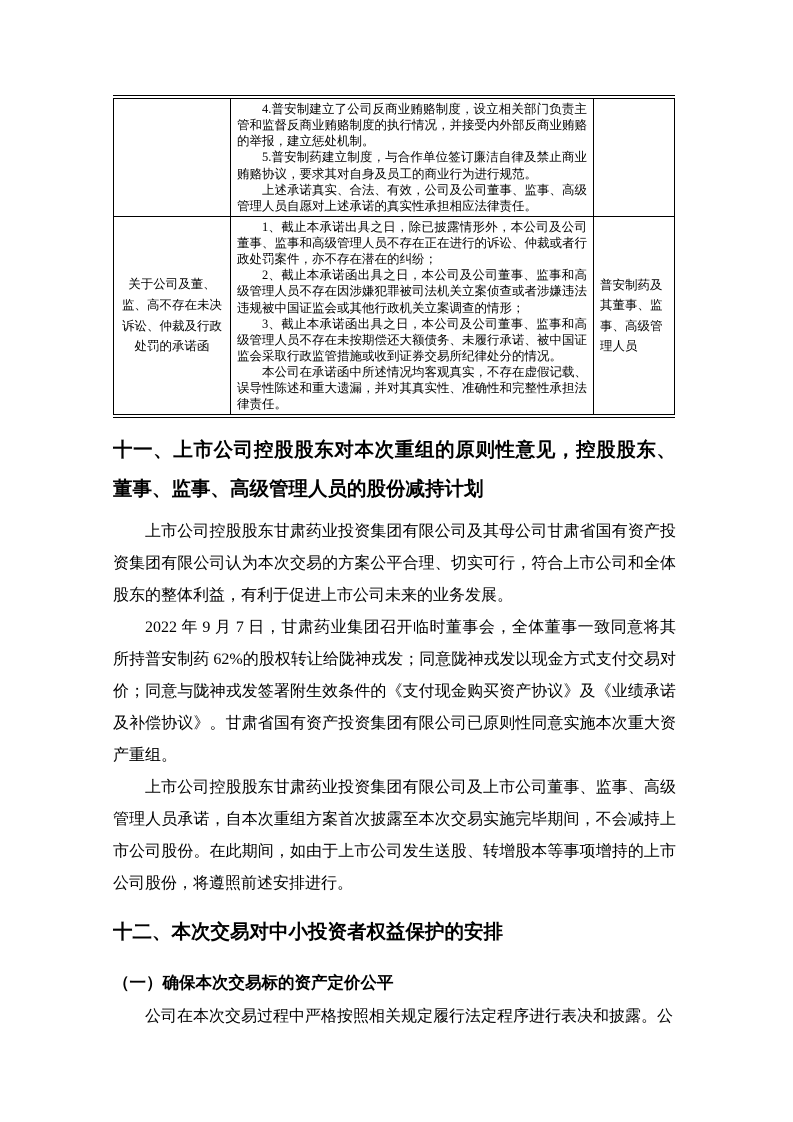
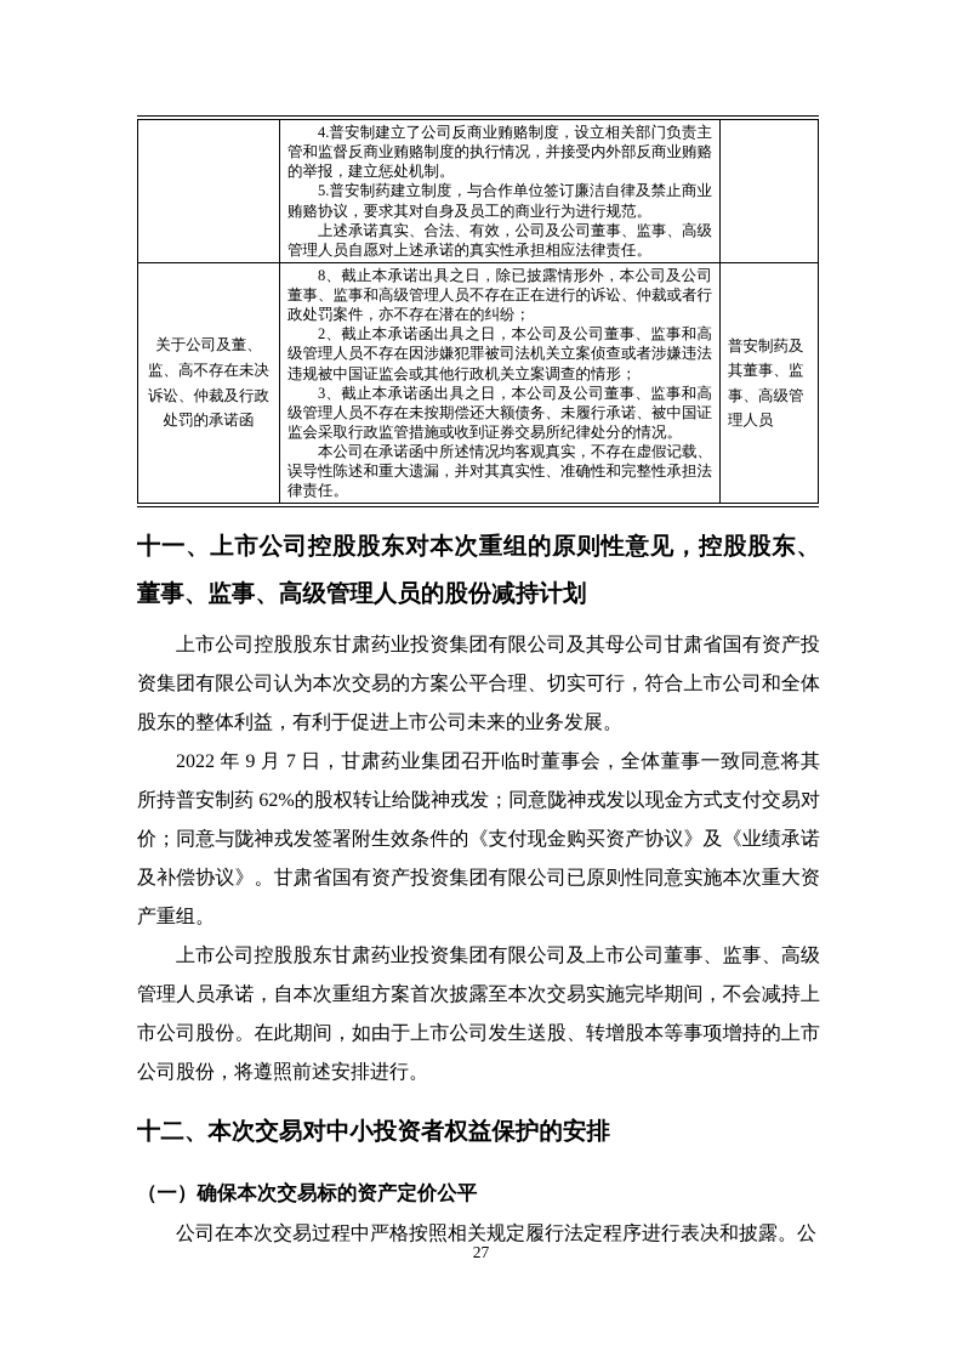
  	4.普安制建立了公司反商业贿赂制度，设立相关部门负责主管和监督反商业贿赂制度的执行情况，并接受内外部反商业贿赂的举报，建立惩处机制。 5.普安制药建立制度，与合作单位签订廉洁自律及禁止商业贿赂协议，要求其对自身及员工的商业行为进行规范。 上述承诺真实、合法、有效，公司及公司董事、监事、高级管理人员自愿对上述承诺的真实性承担相应法律责任。
- 关于公司及董、监、高不存在未决诉讼、仲裁及行政处罚的承诺函	1、截止本承诺出具之日，除已披露情形外，本公司及公司董事、监事和高级管理人员不存在正在进行的诉讼、仲裁或者行政处罚案件，亦不存在潜在的纠纷； 2、截止本承诺函出具之日，本公司及公司董事、监事和高级管理人员不存在因涉嫌犯罪被司法机关立案侦查或者涉嫌违法违规被中国证监会或其他行政机关立案调查的情形； 3、截止本承诺函出具之日，本公司及公司董事、监事和高级管理人员不存在未按期偿还大额债务、未履行承诺、被中国证监会采取行政监管措施或收到证券交易所纪律处分的情况。 本公司在承诺函中所述情况均客观真实，不存在虚假记载、误导性陈述和重大遗漏，并对其真实性、准确性和完整性承担法律责任。	普安制药及其董事、监事、高级管理人员
+ 关于公司及董、监、高不存在未决诉讼、仲裁及行政处罚的承诺函	8、截止本承诺出具之日，除已披露情形外，本公司及公司董事、监事和高级管理人员不存在正在进行的诉讼、仲裁或者行政处罚案件，亦不存在潜在的纠纷； 2、截止本承诺函出具之日，本公司及公司董事、监事和高级管理人员不存在因涉嫌犯罪被司法机关立案侦查或者涉嫌违法违规被中国证监会或其他行政机关立案调查的情形； 3、截止本承诺函出具之日，本公司及公司董事、监事和高级管理人员不存在未按期偿还大额债务、未履行承诺、被中国证监会采取行政监管措施或收到证券交易所纪律处分的情况。 本公司在承诺函中所述情况均客观真实，不存在虚假记载、误导性陈述和重大遗漏，并对其真实性、准确性和完整性承担法律责任。	普安制药及其董事、监事、高级管理人员
  十一、上市公司控股股东对本次重组的原则性意见，控股股东、董事、监事、高级管理人员的股份减持计划
  上市公司控股股东甘肃药业投资集团有限公司及其母公司甘肃省国有资产投资集团有限公司认为本次交易的方案公平合理、切实可行，符合上市公司和全体股东的整体利益，有利于促进上市公司未来的业务发展。
  2022 年 9 月 7 日，甘肃药业集团召开临时董事会，全体董事一致同意将其所持普安制药 62%的股权转让给陇神戎发；同意陇神戎发以现金方式支付交易对价；同意与陇神戎发签署附生效条件的《支付现金购买资产协议》及《业绩承诺及补偿协议》。甘肃省国有资产投资集团有限公司已原则性同意实施本次重大资产重组。
  上市公司控股股东甘肃药业投资集团有限公司及上市公司董事、监事、高级管理人员承诺，自本次重组方案首次披露至本次交易实施完毕期间，不会减持上市公司股份。在此期间，如由于上市公司发生送股、转增股本等事项增持的上市公司股份，将遵照前述安排进行。
  十二、本次交易对中小投资者权益保护的安排
  （一）确保本次交易标的资产定价公平
  公司在本次交易过程中严格按照相关规定履行法定程序进行表决和披露。公
+ 27
